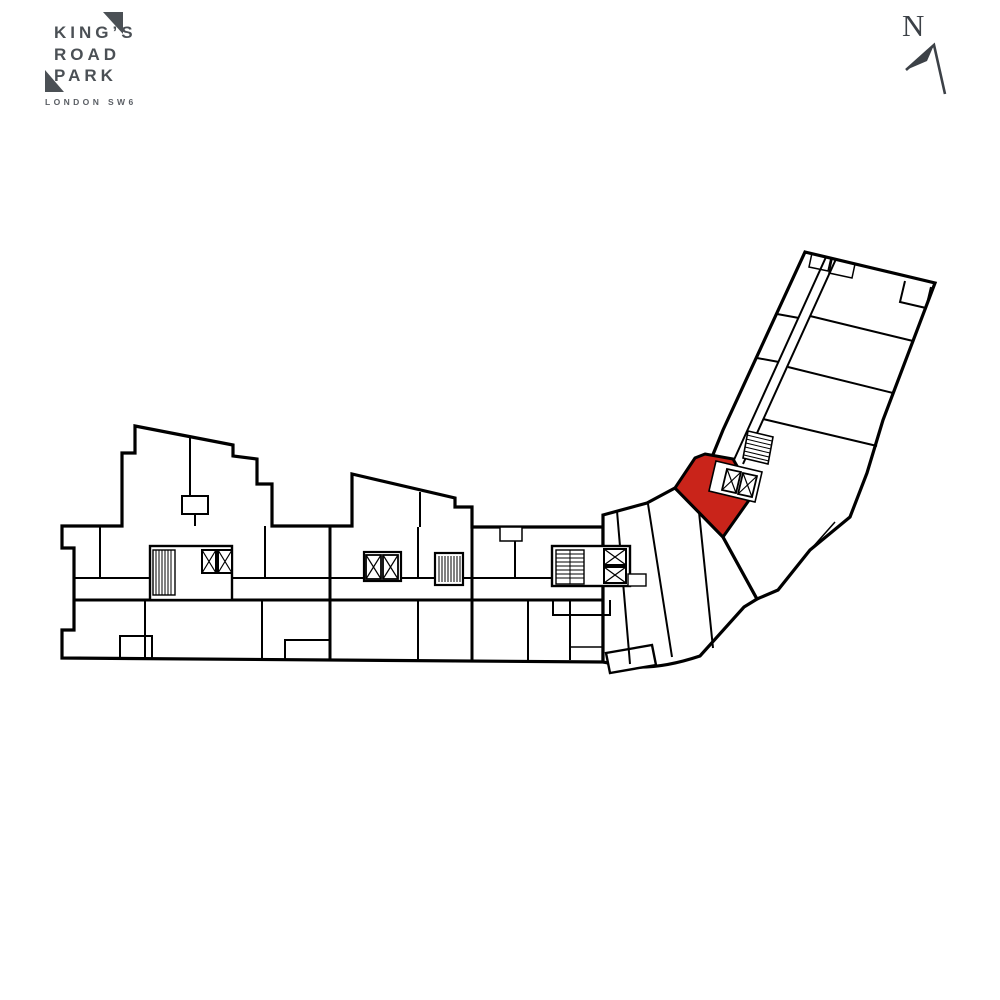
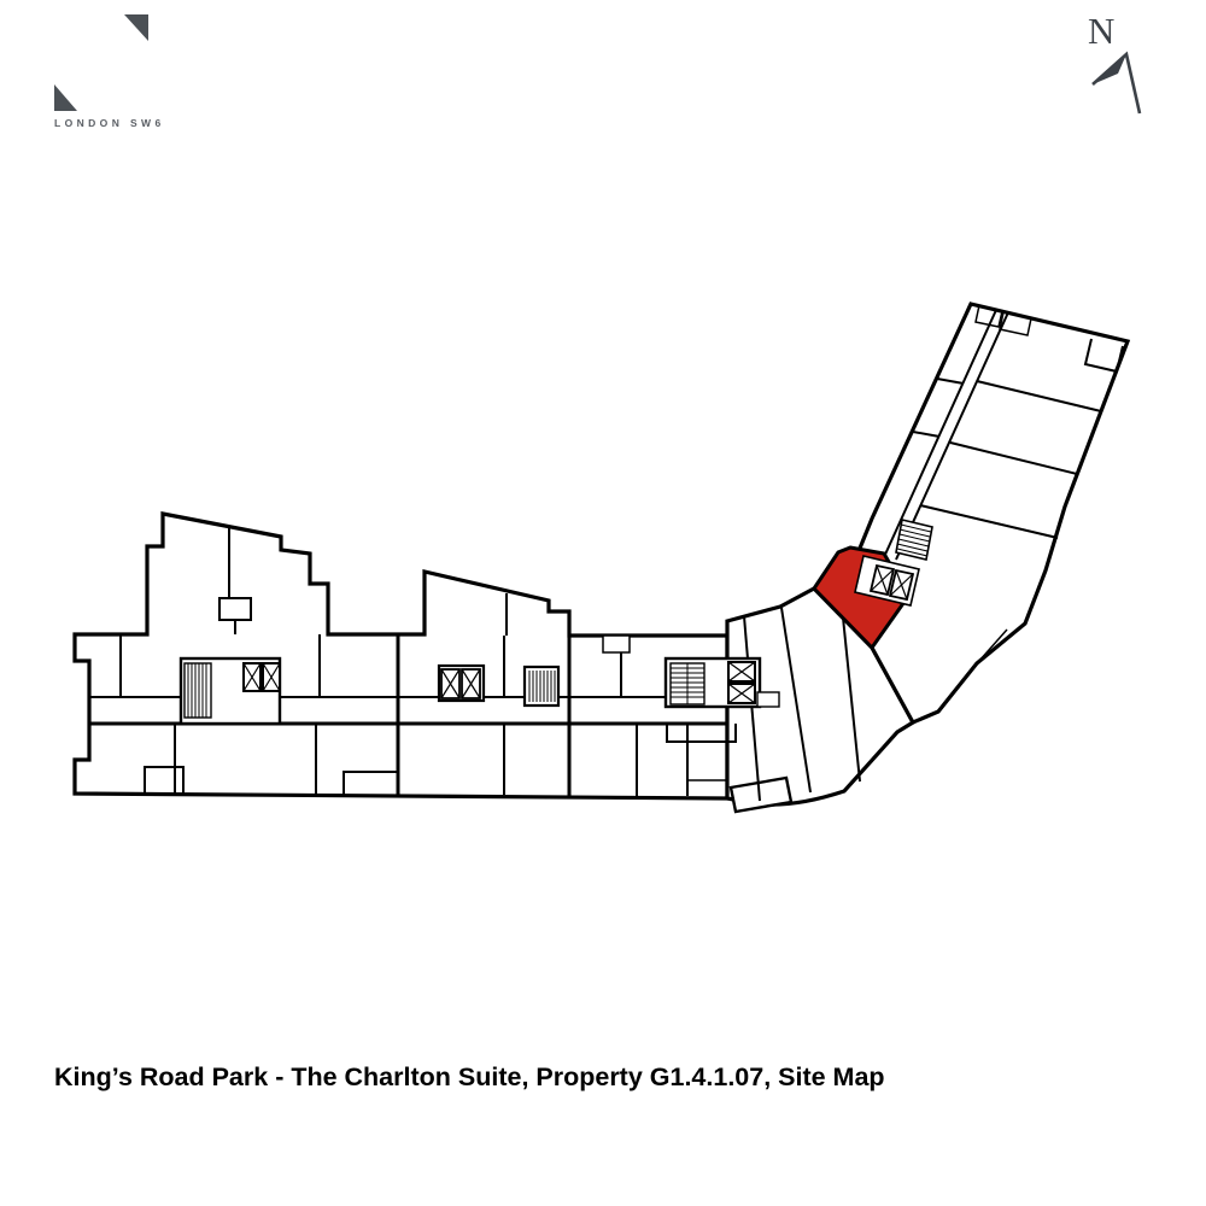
- KING’S
- ROAD
- PARK
  LONDON SW6
  N
+ King’s Road Park - The Charlton Suite, Property G1.4.1.07, Site Map
